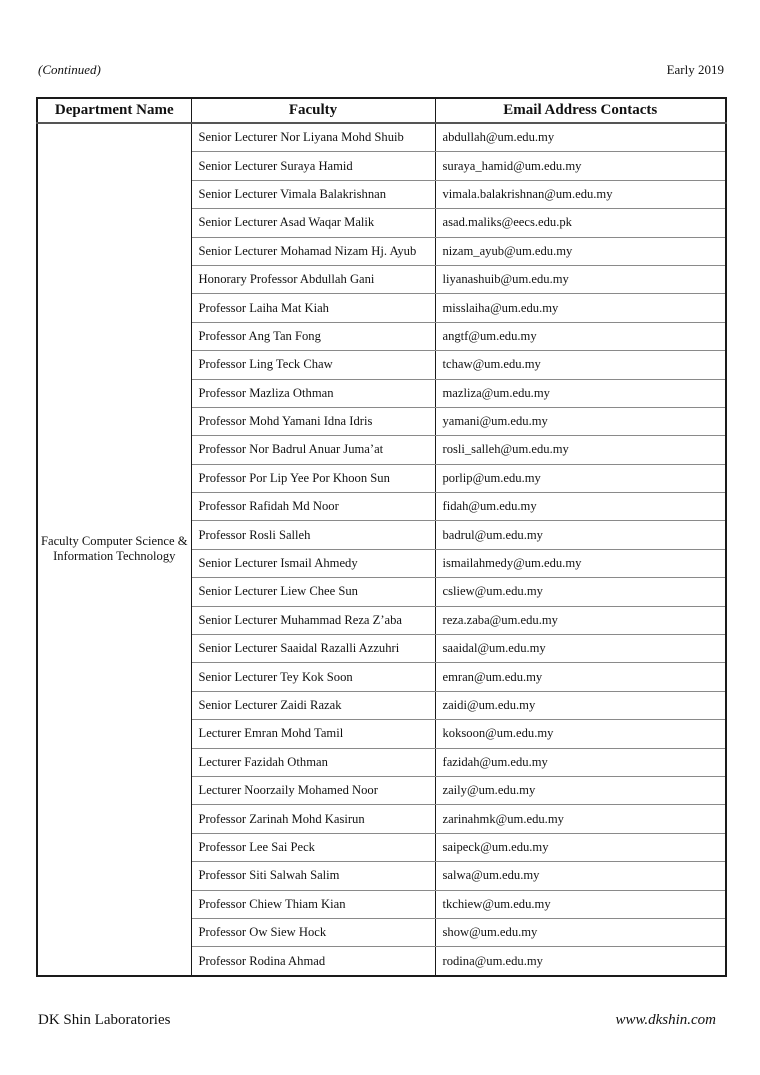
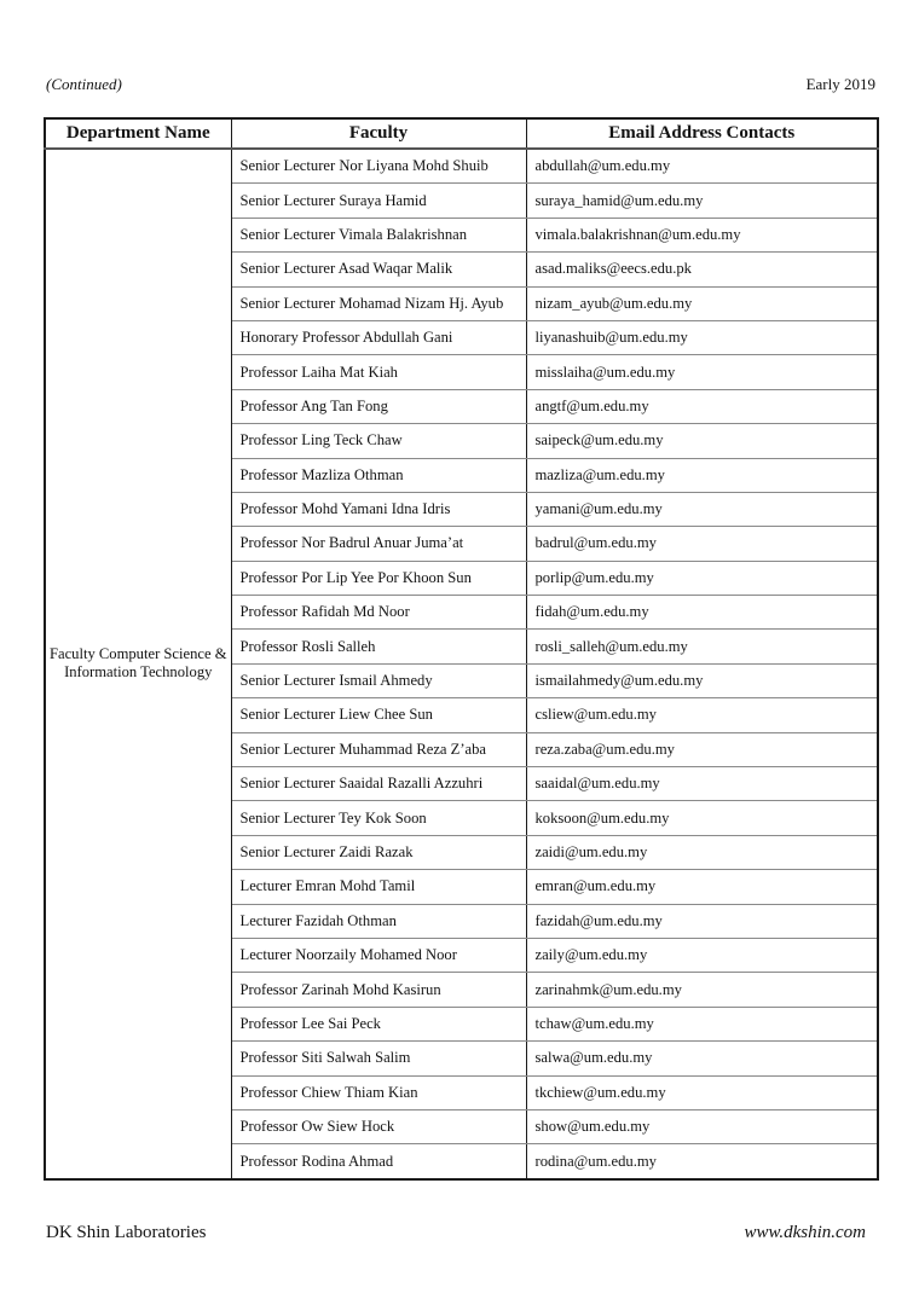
  (Continued)
  Early 2019
  Department Name	Faculty	Email Address Contacts
  Faculty Computer Science & Information Technology	Senior Lecturer Nor Liyana Mohd Shuib	abdullah@um.edu.my
  Senior Lecturer Suraya Hamid	suraya_hamid@um.edu.my
  Senior Lecturer Vimala Balakrishnan	vimala.balakrishnan@um.edu.my
  Senior Lecturer Asad Waqar Malik	asad.maliks@eecs.edu.pk
  Senior Lecturer Mohamad Nizam Hj. Ayub	nizam_ayub@um.edu.my
  Honorary Professor Abdullah Gani	liyanashuib@um.edu.my
  Professor Laiha Mat Kiah	misslaiha@um.edu.my
  Professor Ang Tan Fong	angtf@um.edu.my
- Professor Ling Teck Chaw	tchaw@um.edu.my
+ Professor Ling Teck Chaw	saipeck@um.edu.my
  Professor Mazliza Othman	mazliza@um.edu.my
  Professor Mohd Yamani Idna Idris	yamani@um.edu.my
- Professor Nor Badrul Anuar Juma’at	rosli_salleh@um.edu.my
+ Professor Nor Badrul Anuar Juma’at	badrul@um.edu.my
  Professor Por Lip Yee Por Khoon Sun	porlip@um.edu.my
  Professor Rafidah Md Noor	fidah@um.edu.my
- Professor Rosli Salleh	badrul@um.edu.my
+ Professor Rosli Salleh	rosli_salleh@um.edu.my
  Senior Lecturer Ismail Ahmedy	ismailahmedy@um.edu.my
  Senior Lecturer Liew Chee Sun	csliew@um.edu.my
  Senior Lecturer Muhammad Reza Z’aba	reza.zaba@um.edu.my
  Senior Lecturer Saaidal Razalli Azzuhri	saaidal@um.edu.my
- Senior Lecturer Tey Kok Soon	emran@um.edu.my
+ Senior Lecturer Tey Kok Soon	koksoon@um.edu.my
  Senior Lecturer Zaidi Razak	zaidi@um.edu.my
- Lecturer Emran Mohd Tamil	koksoon@um.edu.my
+ Lecturer Emran Mohd Tamil	emran@um.edu.my
  Lecturer Fazidah Othman	fazidah@um.edu.my
  Lecturer Noorzaily Mohamed Noor	zaily@um.edu.my
  Professor Zarinah Mohd Kasirun	zarinahmk@um.edu.my
- Professor Lee Sai Peck	saipeck@um.edu.my
+ Professor Lee Sai Peck	tchaw@um.edu.my
  Professor Siti Salwah Salim	salwa@um.edu.my
  Professor Chiew Thiam Kian	tkchiew@um.edu.my
  Professor Ow Siew Hock	show@um.edu.my
  Professor Rodina Ahmad	rodina@um.edu.my
  DK Shin Laboratories
  www.dkshin.com
